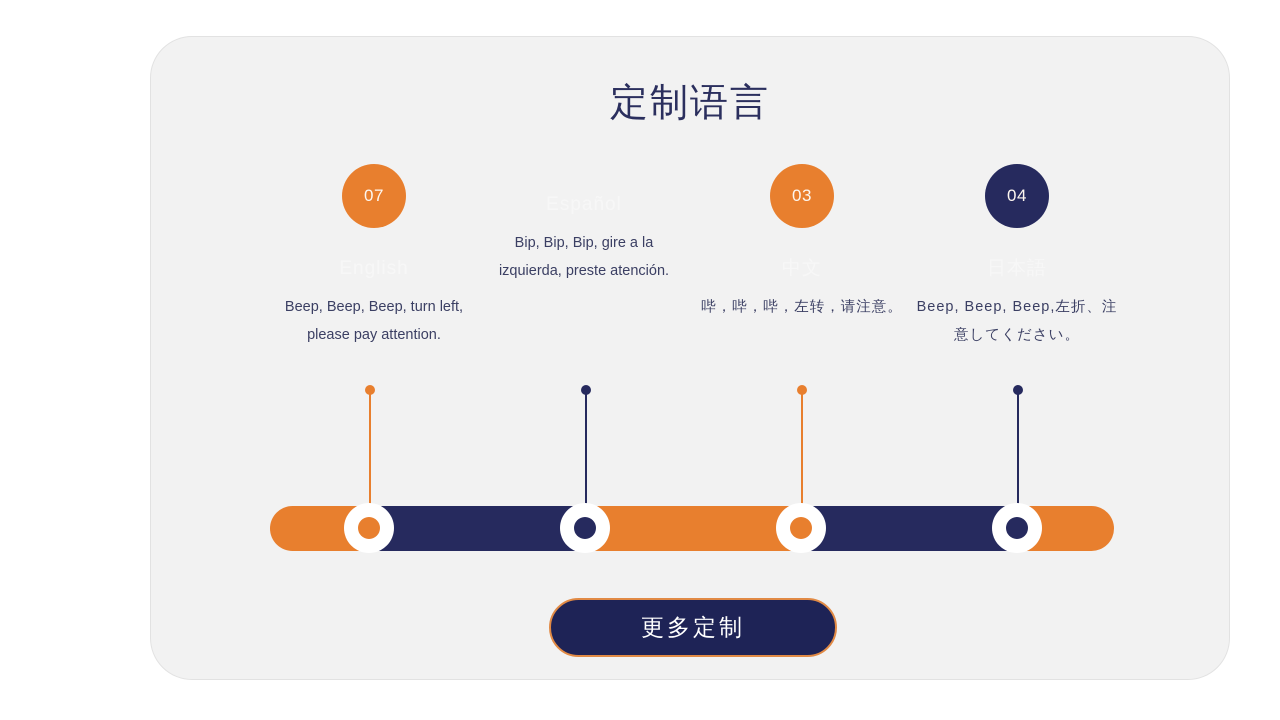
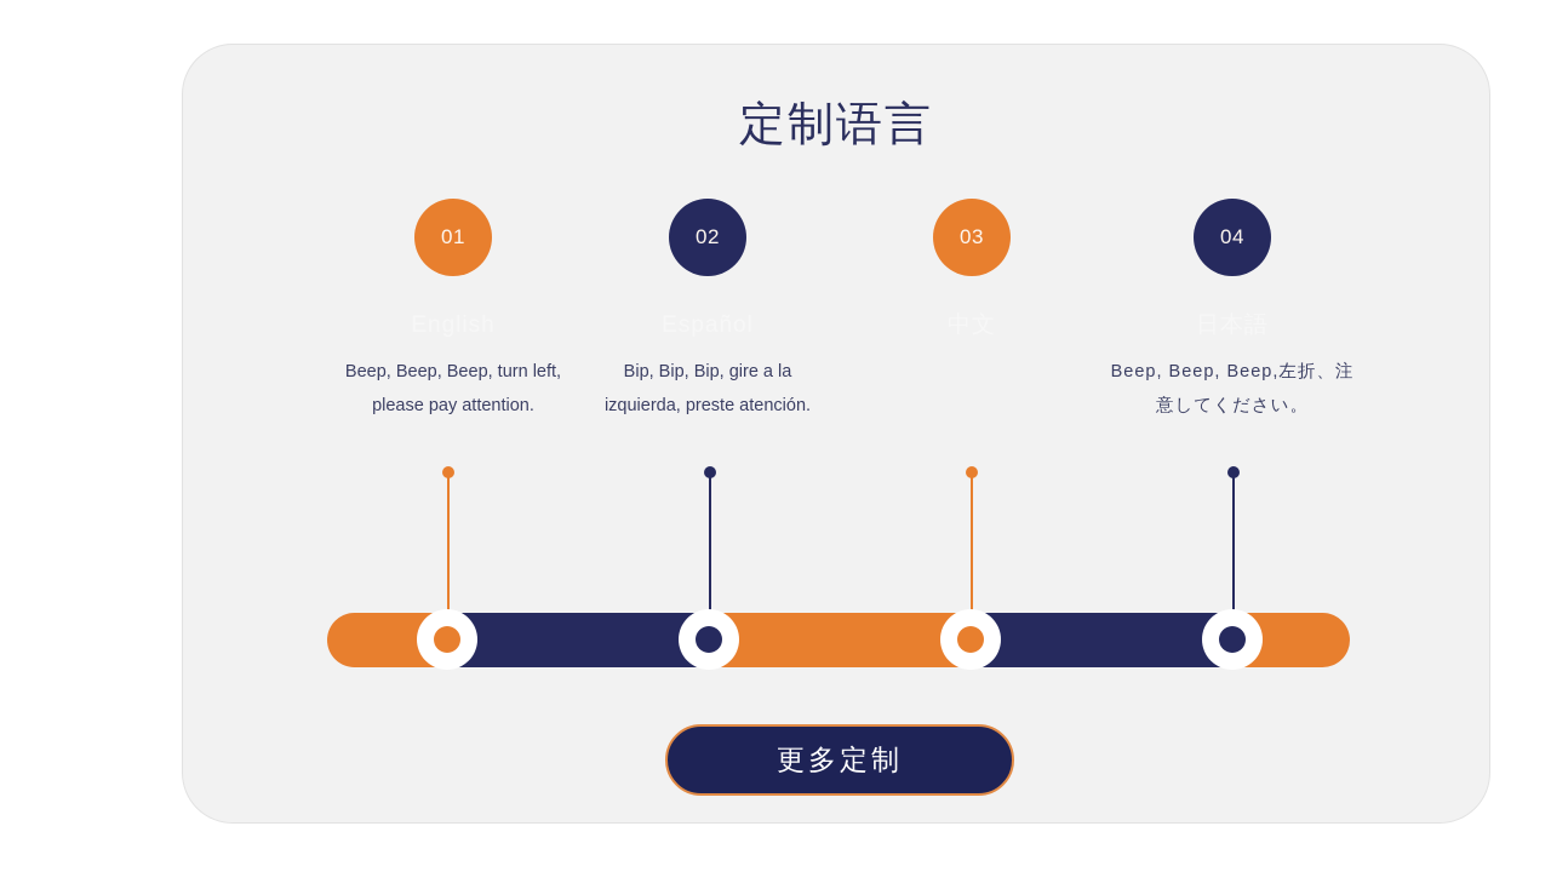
  定制语言
- 07
+ 01
  Beep, Beep, Beep, turn left, please pay attention.
+ 02
  Bip, Bip, Bip, gire a la izquierda, preste atención.
  03
- 哔，哔，哔，左转，请注意。
  04
  Beep, Beep, Beep,左折、注意してください。
  更多定制
